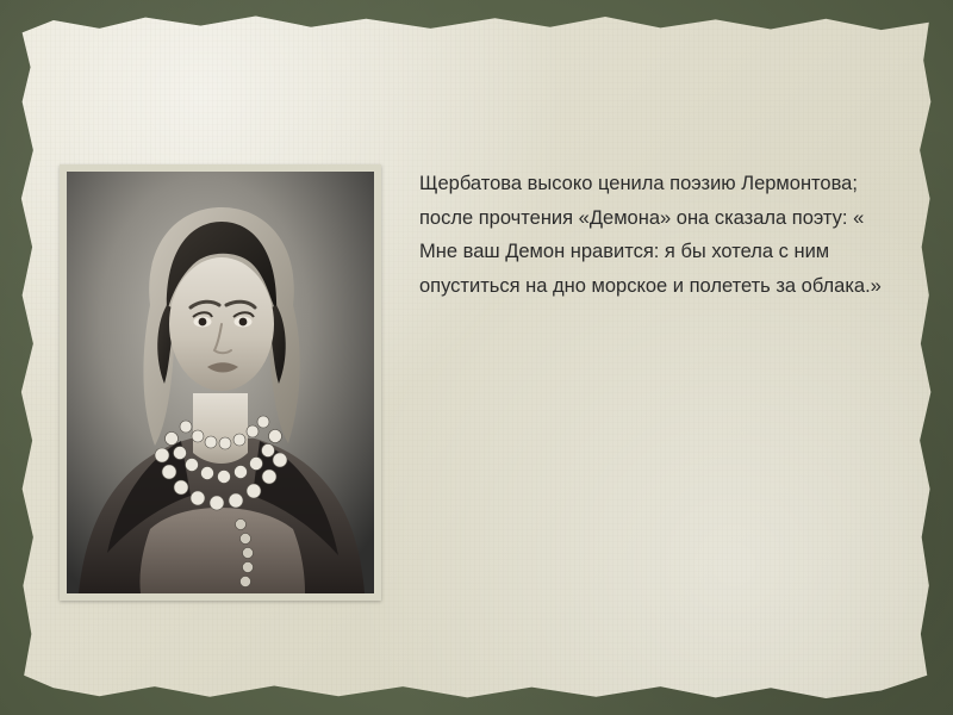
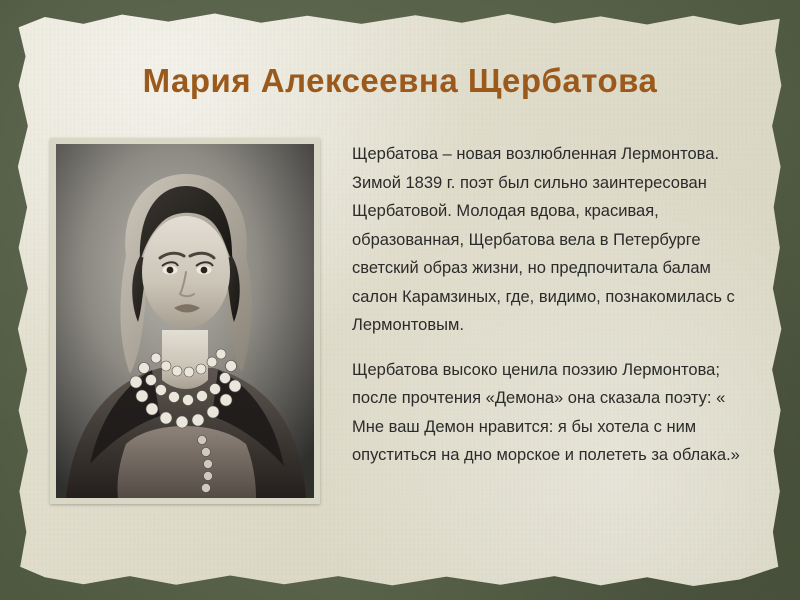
+ Мария Алексеевна Щербатова
+ Щербатова – новая возлюбленная Лермонтова. Зимой 1839 г. поэт был сильно заинтересован Щербатовой. Молодая вдова, красивая, образованная, Щербатова вела в Петербурге светский образ жизни, но предпочитала балам салон Карамзиных, где, видимо, познакомилась с Лермонтовым.
  Щербатова высоко ценила поэзию Лермонтова; после прочтения «Демона» она сказала поэту: « Мне ваш Демон нравится: я бы хотела с ним опуститься на дно морское и полететь за облака.»
